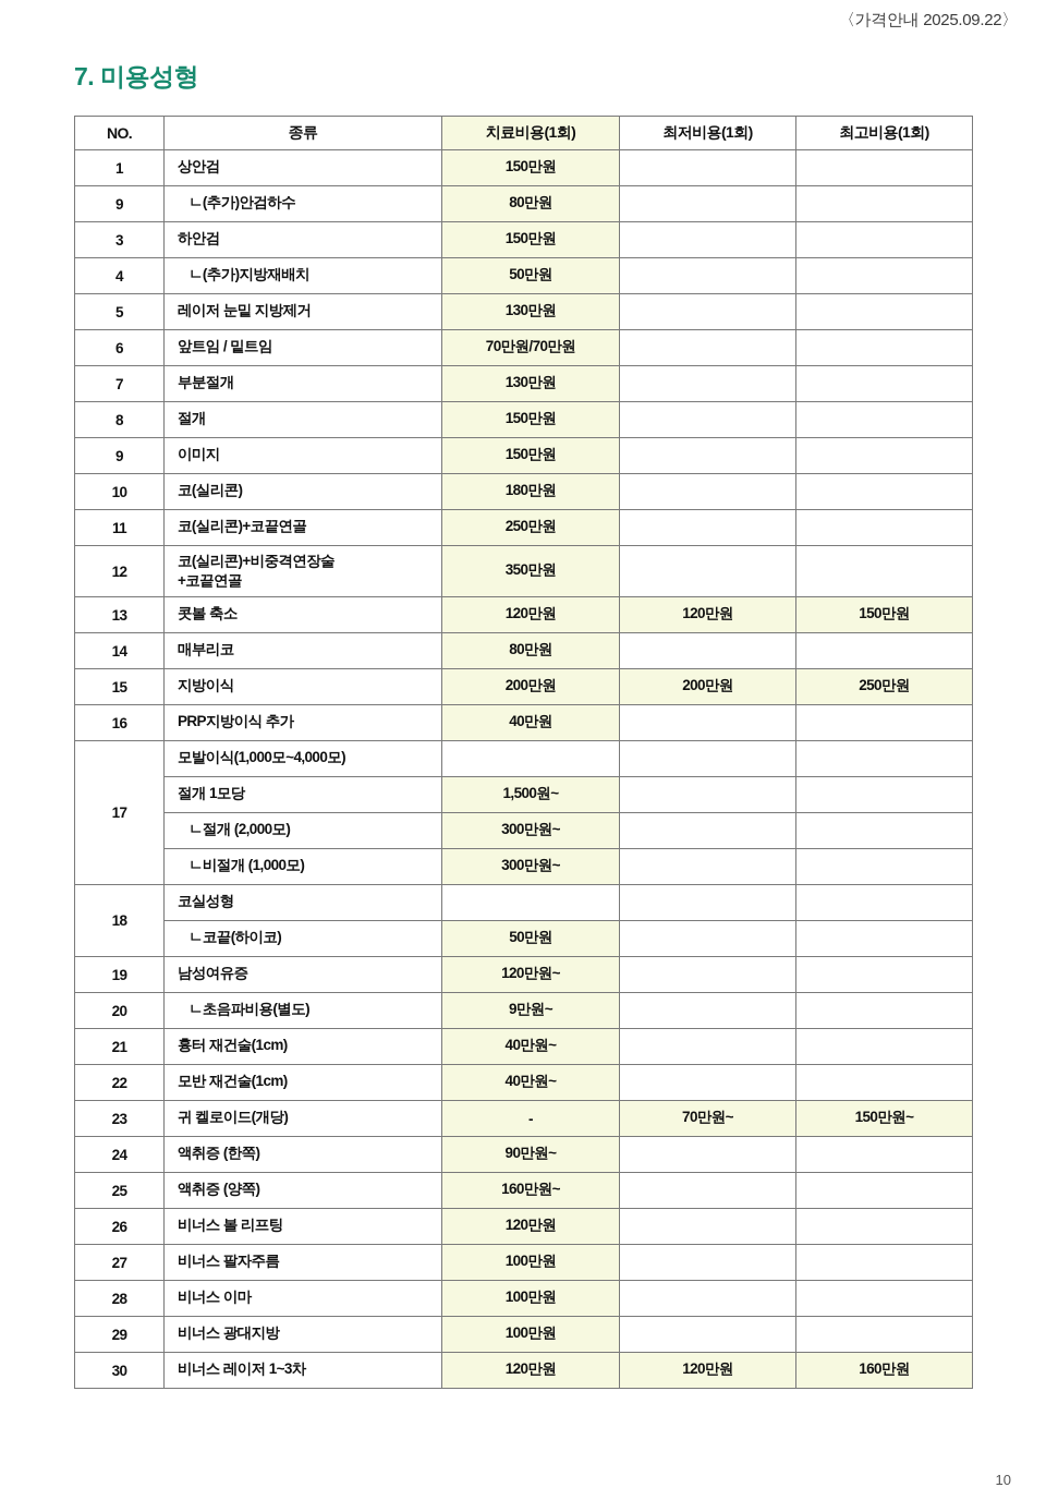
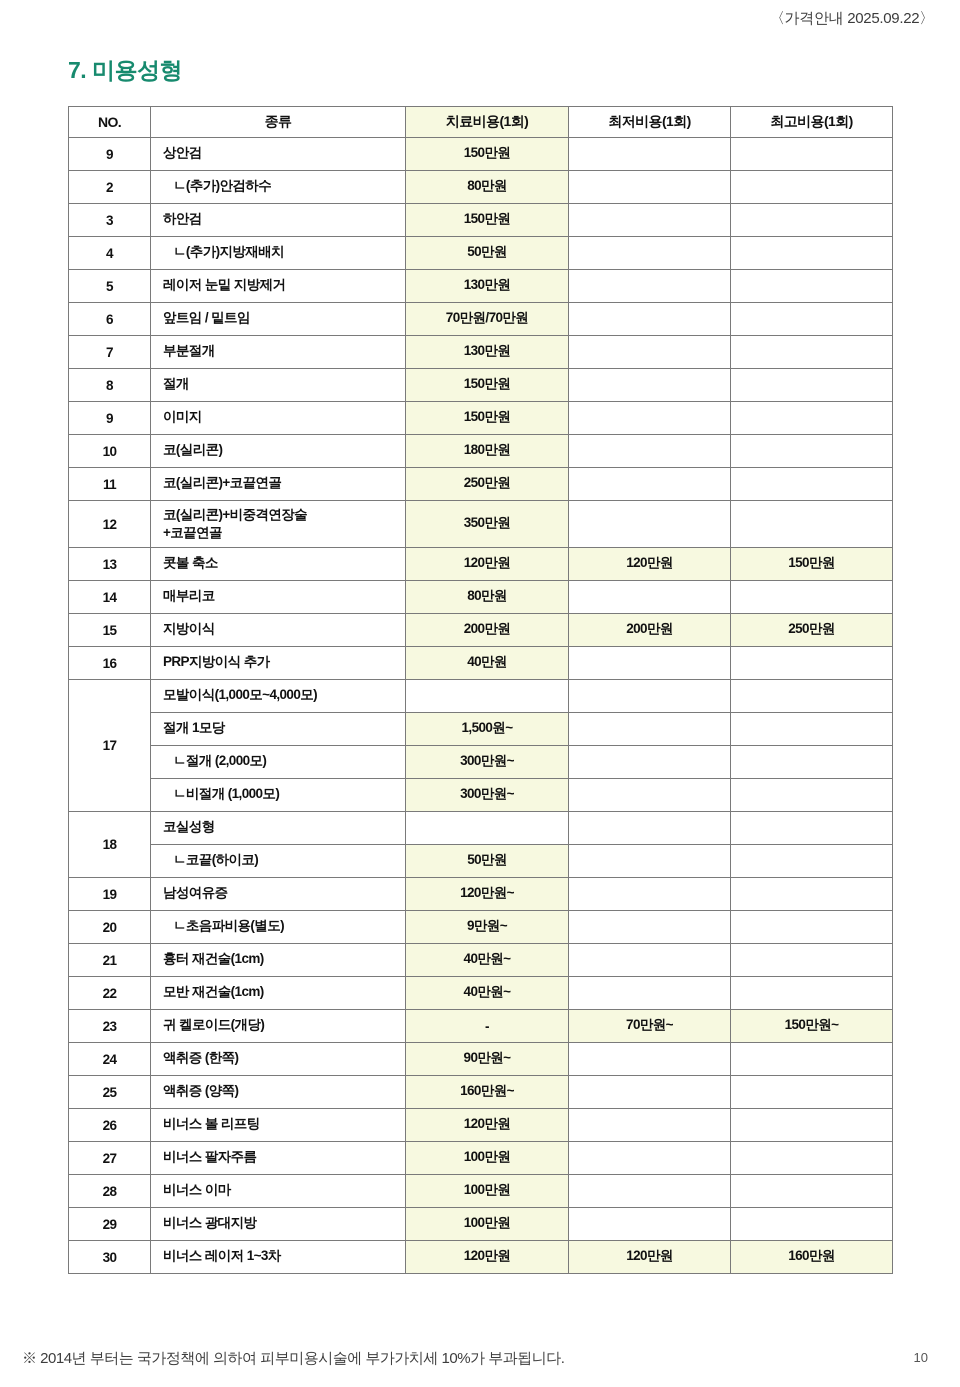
  〈가격안내 2025.09.22〉
  7. 미용성형
  NO.	종류	치료비용(1회)	최저비용(1회)	최고비용(1회)
- 1	상안검	150만원
+ 9	상안검	150만원
- 9	ㄴ(추가)안검하수	80만원
+ 2	ㄴ(추가)안검하수	80만원
  3	하안검	150만원
  4	ㄴ(추가)지방재배치	50만원
  5	레이저 눈밑 지방제거	130만원
  6	앞트임 / 밑트임	70만원/70만원
  7	부분절개	130만원
  8	절개	150만원
  9	이미지	150만원
  10	코(실리콘)	180만원
  11	코(실리콘)+코끝연골	250만원
  12	코(실리콘)+비중격연장술 +코끝연골	350만원
  13	콧볼 축소	120만원	120만원	150만원
  14	매부리코	80만원
  15	지방이식	200만원	200만원	250만원
  16	PRP지방이식 추가	40만원
  17	모발이식(1,000모~4,000모)
  절개 1모당	1,500원~
  ㄴ절개 (2,000모)	300만원~
  ㄴ비절개 (1,000모)	300만원~
  18	코실성형
  ㄴ코끝(하이코)	50만원
  19	남성여유증	120만원~
  20	ㄴ초음파비용(별도)	9만원~
  21	흉터 재건술(1cm)	40만원~
  22	모반 재건술(1cm)	40만원~
  23	귀 켈로이드(개당)	-	70만원~	150만원~
  24	액취증 (한쪽)	90만원~
  25	액취증 (양쪽)	160만원~
  26	비너스 볼 리프팅	120만원
  27	비너스 팔자주름	100만원
  28	비너스 이마	100만원
  29	비너스 광대지방	100만원
  30	비너스 레이저 1~3차	120만원	120만원	160만원
+ ※ 2014년 부터는 국가정책에 의하여 피부미용시술에 부가가치세 10%가 부과됩니다.
  10
